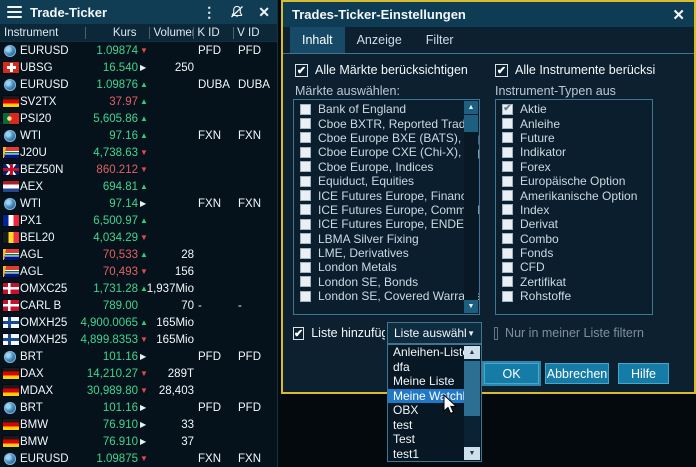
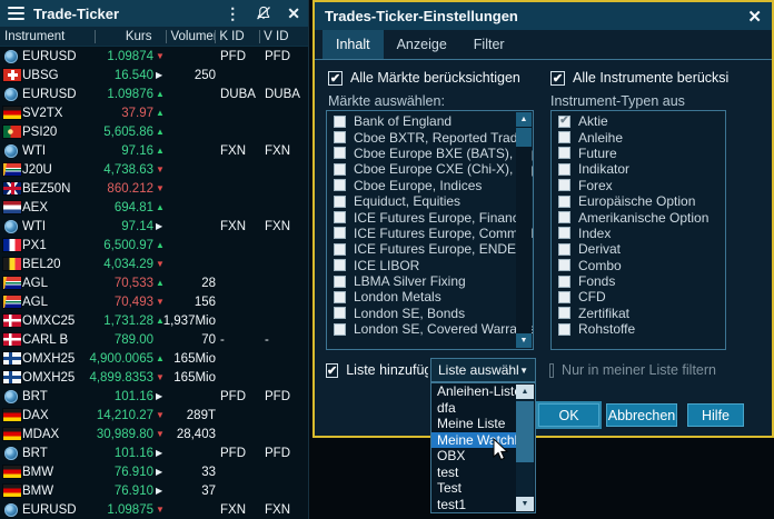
  Trade-Ticker
  ⋮
  ✕
  Instrument
  Kurs
  Volume
  K ID
  V ID
  EURUSD
  1.09874
  ▼
  PFD
  PFD
  UBSG
  16.540
  ▶
  250
  EURUSD
  1.09876
  ▲
  DUBA
  DUBA
  SV2TX
  37.97
  ▲
  PSI20
  5,605.86
  ▲
  WTI
  97.16
  ▲
  FXN
  FXN
  J20U
  4,738.63
  ▼
  BEZ50N
  860.212
  ▼
  AEX
  694.81
  ▲
  WTI
  97.14
  ▶
  FXN
  FXN
  PX1
  6,500.97
  ▲
  BEL20
  4,034.29
  ▼
  AGL
  70,533
  ▲
  28
  AGL
  70,493
  ▼
  156
  OMXC25
  1,731.28
  ▲
  1,937Mio
  CARL B
  789.00
  70
  -
  -
  OMXH25
  4,900.0065
  ▲
  165Mio
  OMXH25
  4,899.8353
  ▼
  165Mio
  BRT
  101.16
  ▶
  PFD
  PFD
  DAX
  14,210.27
  ▼
  289T
  MDAX
  30,989.80
  ▼
  28,403
  BRT
  101.16
  ▶
  PFD
  PFD
  BMW
  76.910
  ▶
  33
  BMW
  76.910
  ▶
  37
  EURUSD
  1.09875
  ▼
  FXN
  FXN
  Trades-Ticker-Einstellungen
  ✕
  Inhalt
  Anzeige
  Filter
  ✔
  Alle Märkte berücksichtigen
  ✔
  Alle Instrumente berücksi
  Märkte auswählen:
  Instrument-Typen aus
  Bank of England
  Cboe BXTR, Reported Trad
  Cboe Europe BXE (BATS),
  Cboe Europe CXE (Chi-X),
  Cboe Europe, Indices
  Equiduct, Equities
  ICE Futures Europe, Finan
  ICE Futures Europe, Comm
  ICE Futures Europe, ENDE
+ ICE LIBOR
  LBMA Silver Fixing
- LME, Derivatives
  London Metals
  London SE, Bonds
  London SE, Covered Warra
  ✔
  Aktie
  Anleihe
  Future
  Indikator
  Forex
  Europäische Option
  Amerikanische Option
  Index
  Derivat
  Combo
  Fonds
  CFD
  Zertifikat
  Rohstoffe
  ✔
  Liste hinzufüg
  Liste auswähl
  ▼
  Nur in meiner Liste filtern
  OK
  Abbrechen
  Hilfe
  Anleihen-List
  dfa
  Meine Liste
  Meine Watch
  OBX
  test
  Test
  test1
